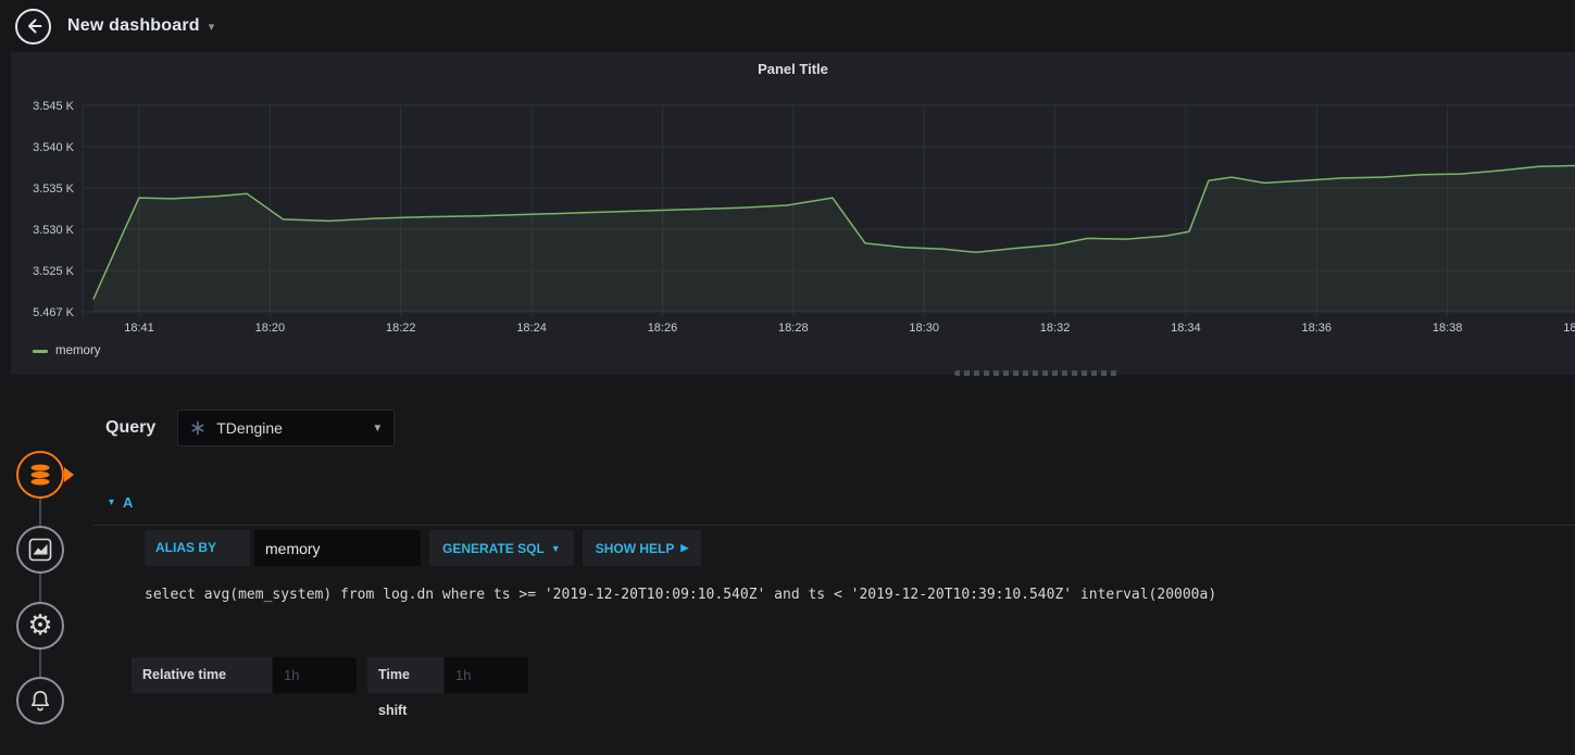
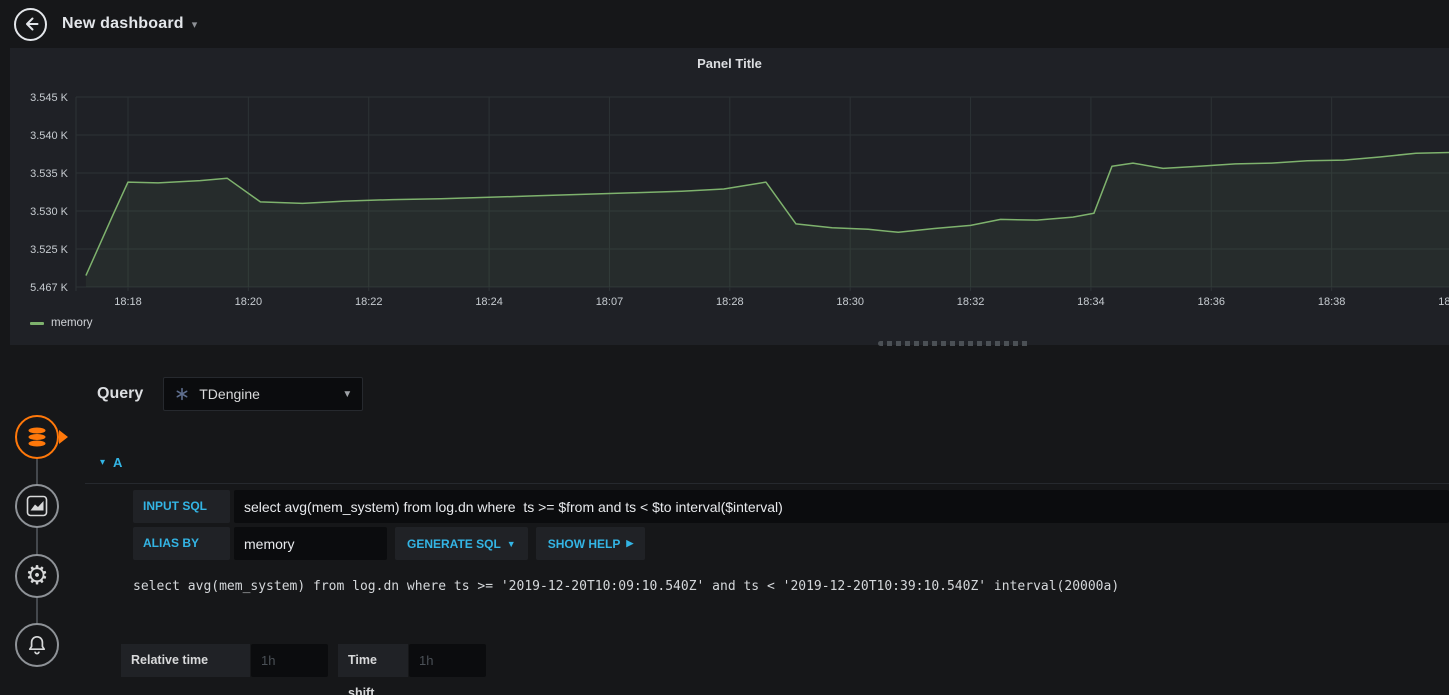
  New dashboard
  ▾
  Panel Title
  5.467 K
  3.525 K
  3.530 K
  3.535 K
  3.540 K
  3.545 K
- 18:41
+ 18:18
  18:20
  18:22
  18:24
- 18:26
+ 18:07
  18:28
  18:30
  18:32
  18:34
  18:36
  18:38
  memory
  ⚙
  Query
  TDengine
  ▼
  ▾
  A
+ INPUT SQL
+ select avg(mem_system) from log.dn where ts >= $from and ts < $to interval($interval)
  ALIAS BY
  memory
  GENERATE SQL
  ▼
  SHOW HELP
  ▶
  select avg(mem_system) from log.dn where ts >= '2019-12-20T10:09:10.540Z' and ts < '2019-12-20T10:39:10.540Z' interval(20000a)
  Relative time
  1h
  Time shift
  1h
